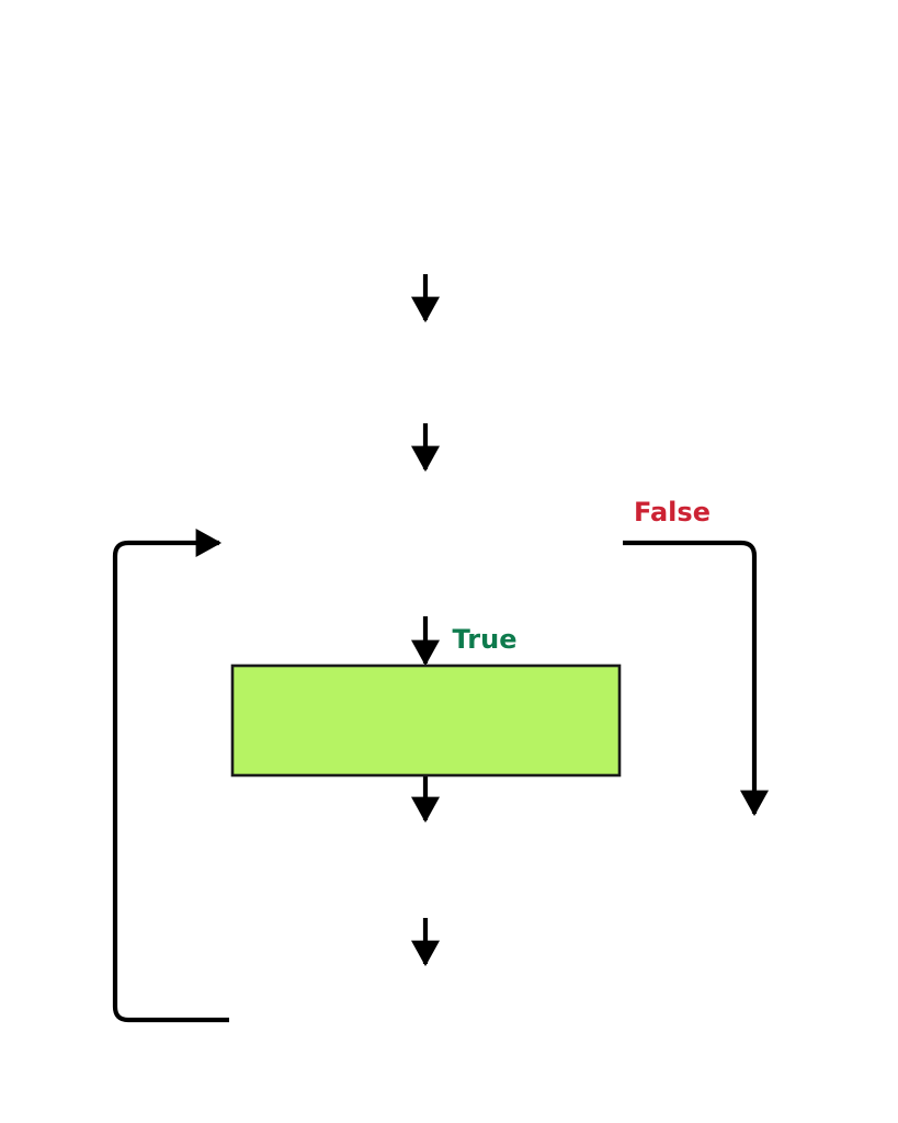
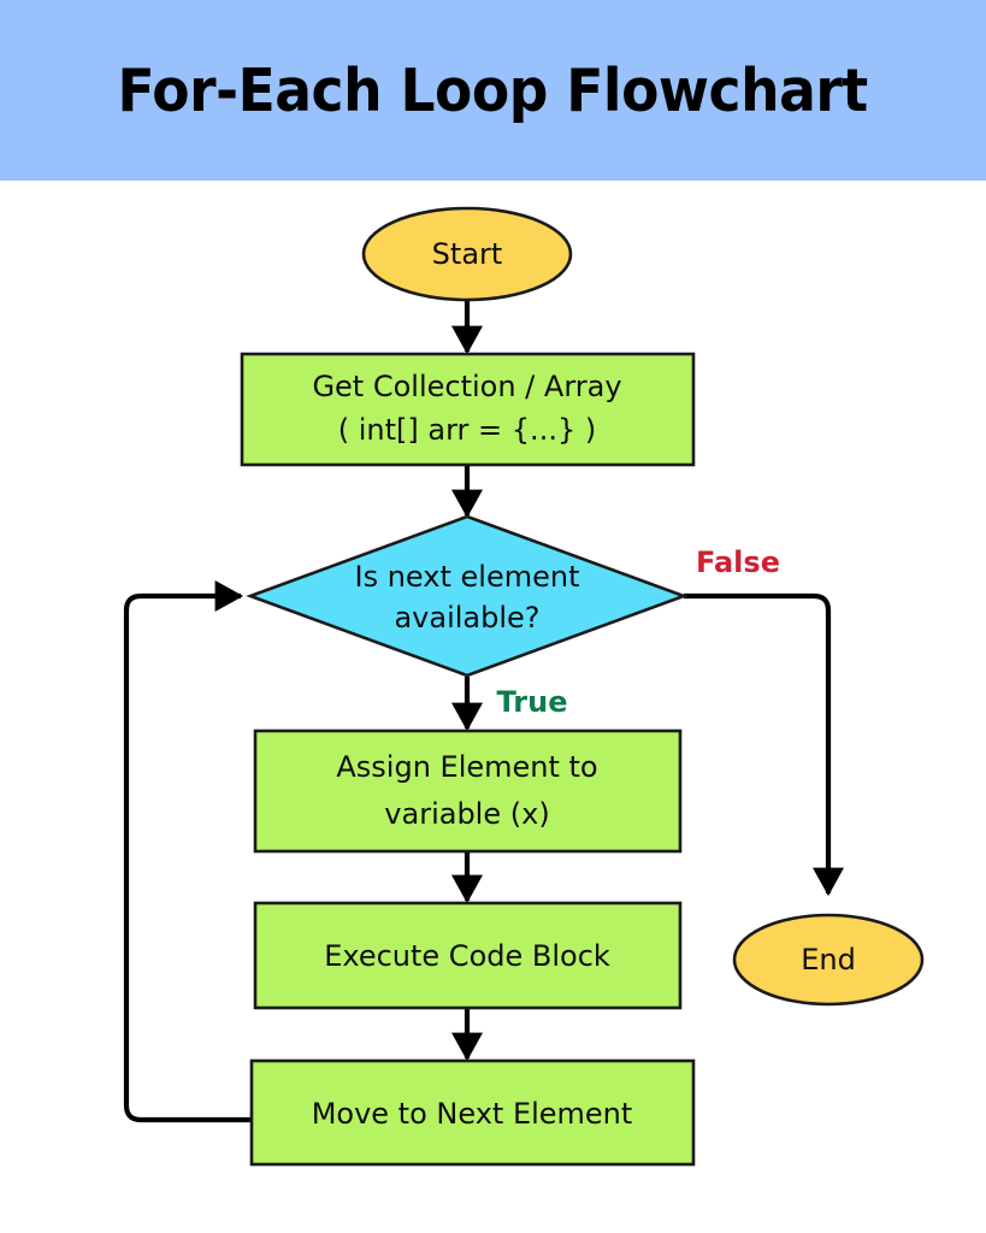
+ For-Each Loop Flowchart
+ Start
+ Get Collection / Array
+ ( int[] arr = {...} )
+ Is next element
+ available?
+ Assign Element to
+ variable (x)
+ Execute Code Block
+ Move to Next Element
+ End
  False
  True
